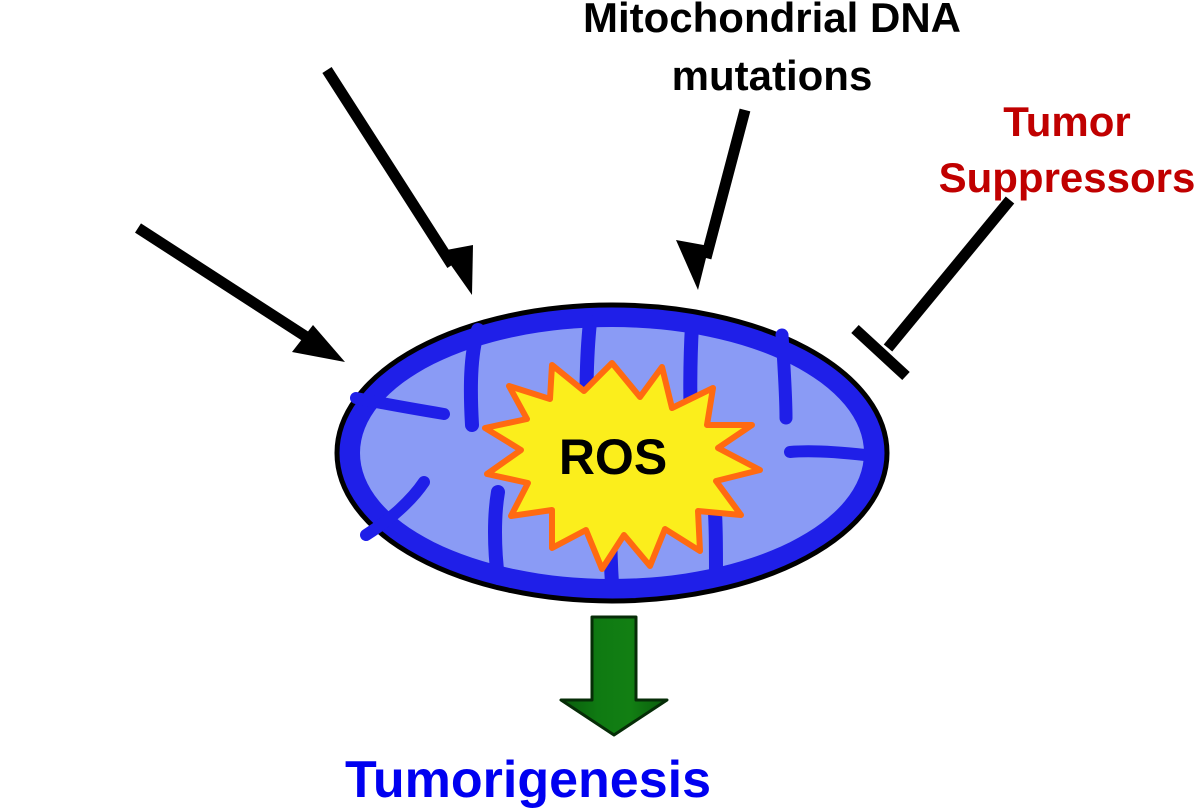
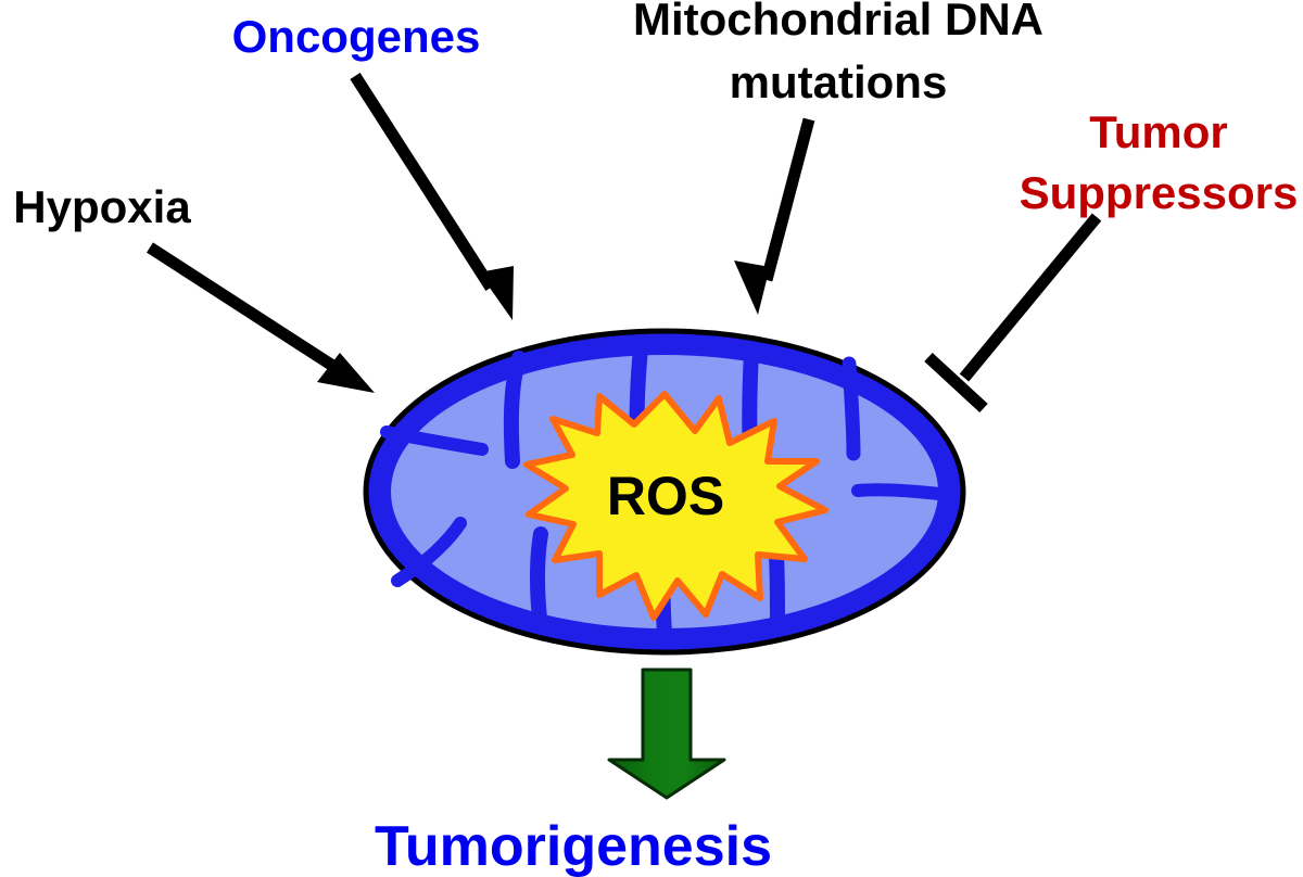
  ROS
+ Hypoxia
+ Oncogenes
  Mitochondrial DNA
  mutations
  Tumor
  Suppressors
  Tumorigenesis
